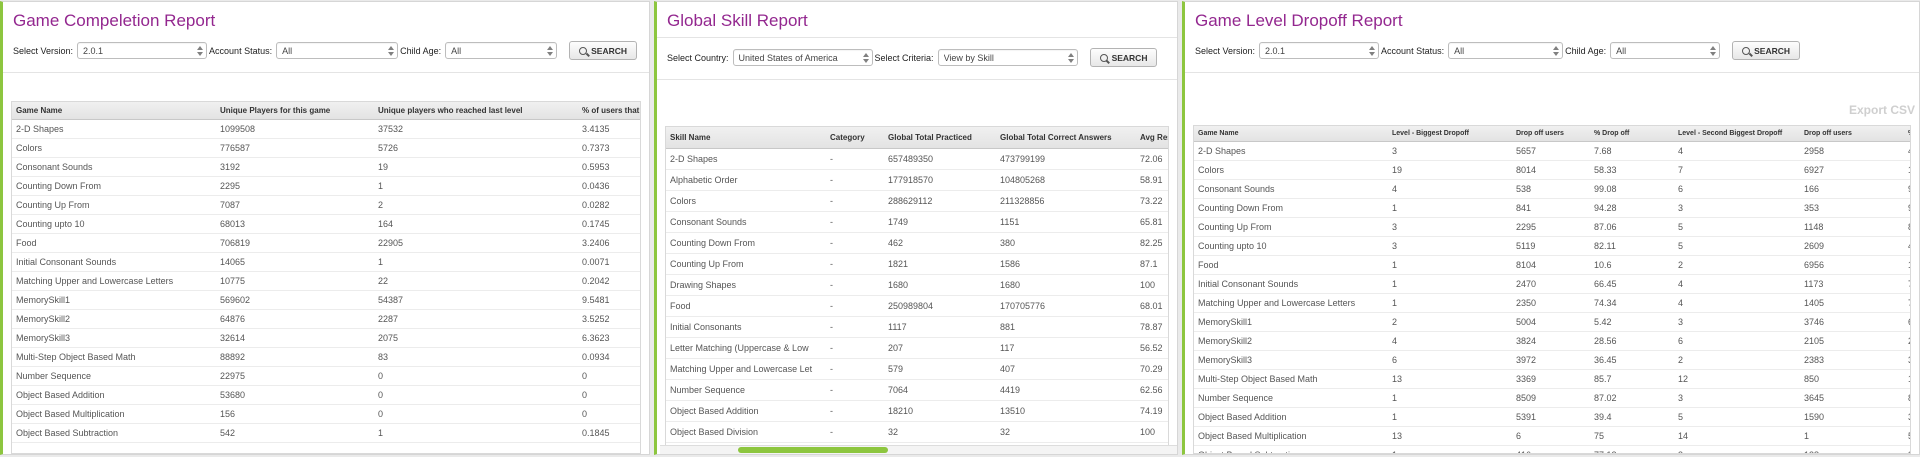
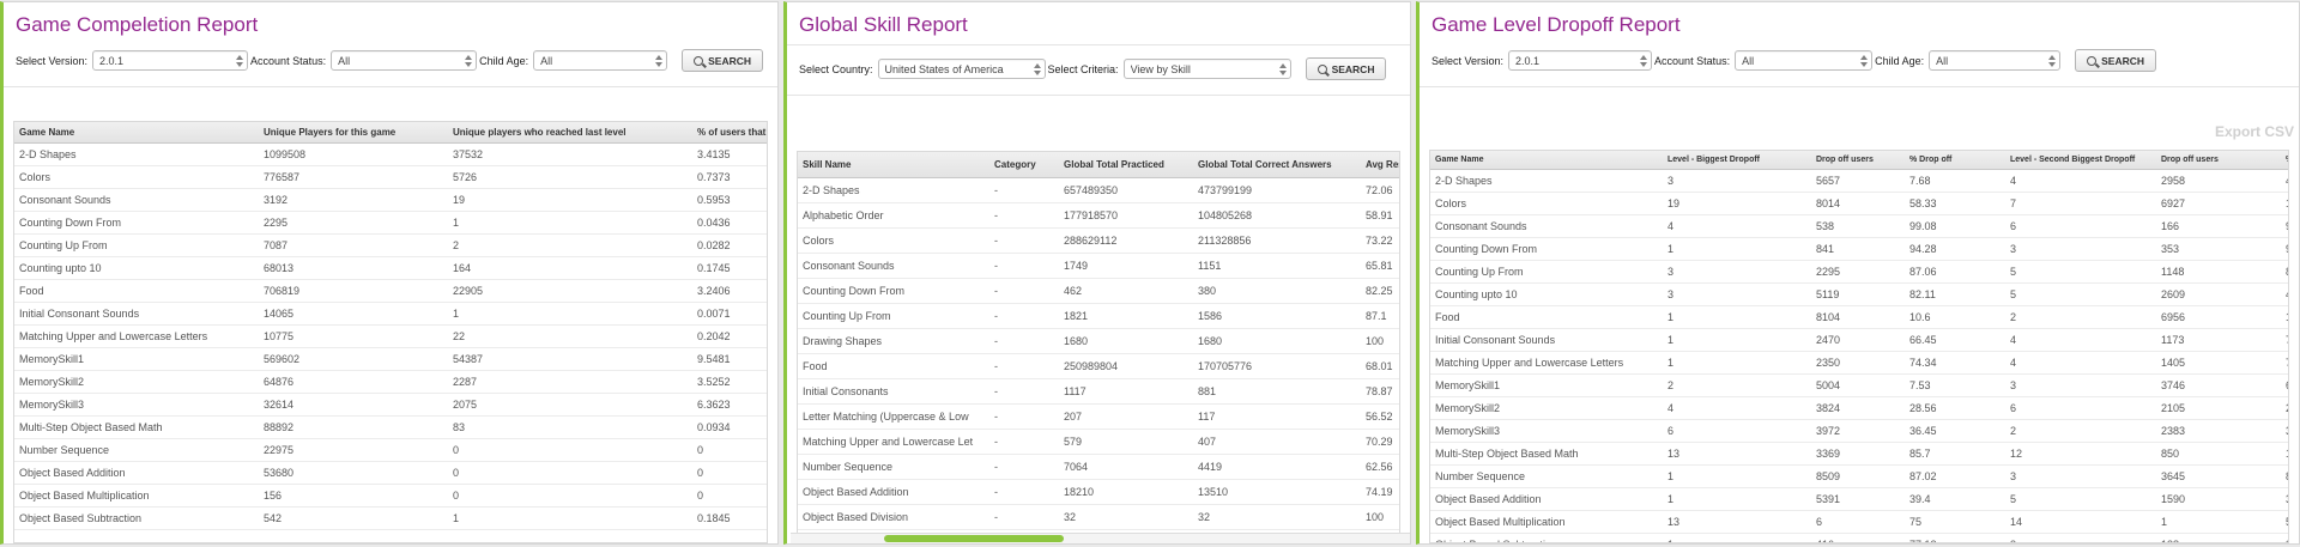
  Game Compeletion Report
  Select Version:
  2.0.1
  Account Status:
  All
  Child Age:
  All
  SEARCH
  Game Name	Unique Players for this game	Unique players who reached last level	% of users that
  2-D Shapes	1099508	37532	3.4135
  Colors	776587	5726	0.7373
  Consonant Sounds	3192	19	0.5953
  Counting Down From	2295	1	0.0436
  Counting Up From	7087	2	0.0282
  Counting upto 10	68013	164	0.1745
  Food	706819	22905	3.2406
  Initial Consonant Sounds	14065	1	0.0071
  Matching Upper and Lowercase Letters	10775	22	0.2042
  MemorySkill1	569602	54387	9.5481
  MemorySkill2	64876	2287	3.5252
  MemorySkill3	32614	2075	6.3623
  Multi-Step Object Based Math	88892	83	0.0934
  Number Sequence	22975	0	0
  Object Based Addition	53680	0	0
  Object Based Multiplication	156	0	0
  Object Based Subtraction	542	1	0.1845
  Global Skill Report
  Select Country:
  United States of America
  Select Criteria:
  View by Skill
  SEARCH
  Skill Name	Category	Global Total Practiced	Global Total Correct Answers	Avg Re
  2-D Shapes	-	657489350	473799199	72.06
  Alphabetic Order	-	177918570	104805268	58.91
  Colors	-	288629112	211328856	73.22
  Consonant Sounds	-	1749	1151	65.81
  Counting Down From	-	462	380	82.25
  Counting Up From	-	1821	1586	87.1
  Drawing Shapes	-	1680	1680	100
  Food	-	250989804	170705776	68.01
  Initial Consonants	-	1117	881	78.87
  Letter Matching (Uppercase & Low	-	207	117	56.52
  Matching Upper and Lowercase Let	-	579	407	70.29
  Number Sequence	-	7064	4419	62.56
  Object Based Addition	-	18210	13510	74.19
  Object Based Division	-	32	32	100
  Game Level Dropoff Report
  Select Version:
  2.0.1
  Account Status:
  All
  Child Age:
  All
  SEARCH
  Export CSV
  2-D Shapes	3	5657	7.68	4	2958
  Colors	19	8014	58.33	7	6927
  Consonant Sounds	4	538	99.08	6	166
  Counting Down From	1	841	94.28	3	353
  Counting Up From	3	2295	87.06	5	1148
  Counting upto 10	3	5119	82.11	5	2609
  Food	1	8104	10.6	2	6956
  Initial Consonant Sounds	1	2470	66.45	4	1173
  Matching Upper and Lowercase Letters	1	2350	74.34	4	1405
- MemorySkill1	2	5004	5.42	3	3746
+ MemorySkill1	2	5004	7.53	3	3746
  MemorySkill2	4	3824	28.56	6	2105
  MemorySkill3	6	3972	36.45	2	2383
  Multi-Step Object Based Math	13	3369	85.7	12	850
  Number Sequence	1	8509	87.02	3	3645
  Object Based Addition	1	5391	39.4	5	1590
  Object Based Multiplication	13	6	75	14	1
